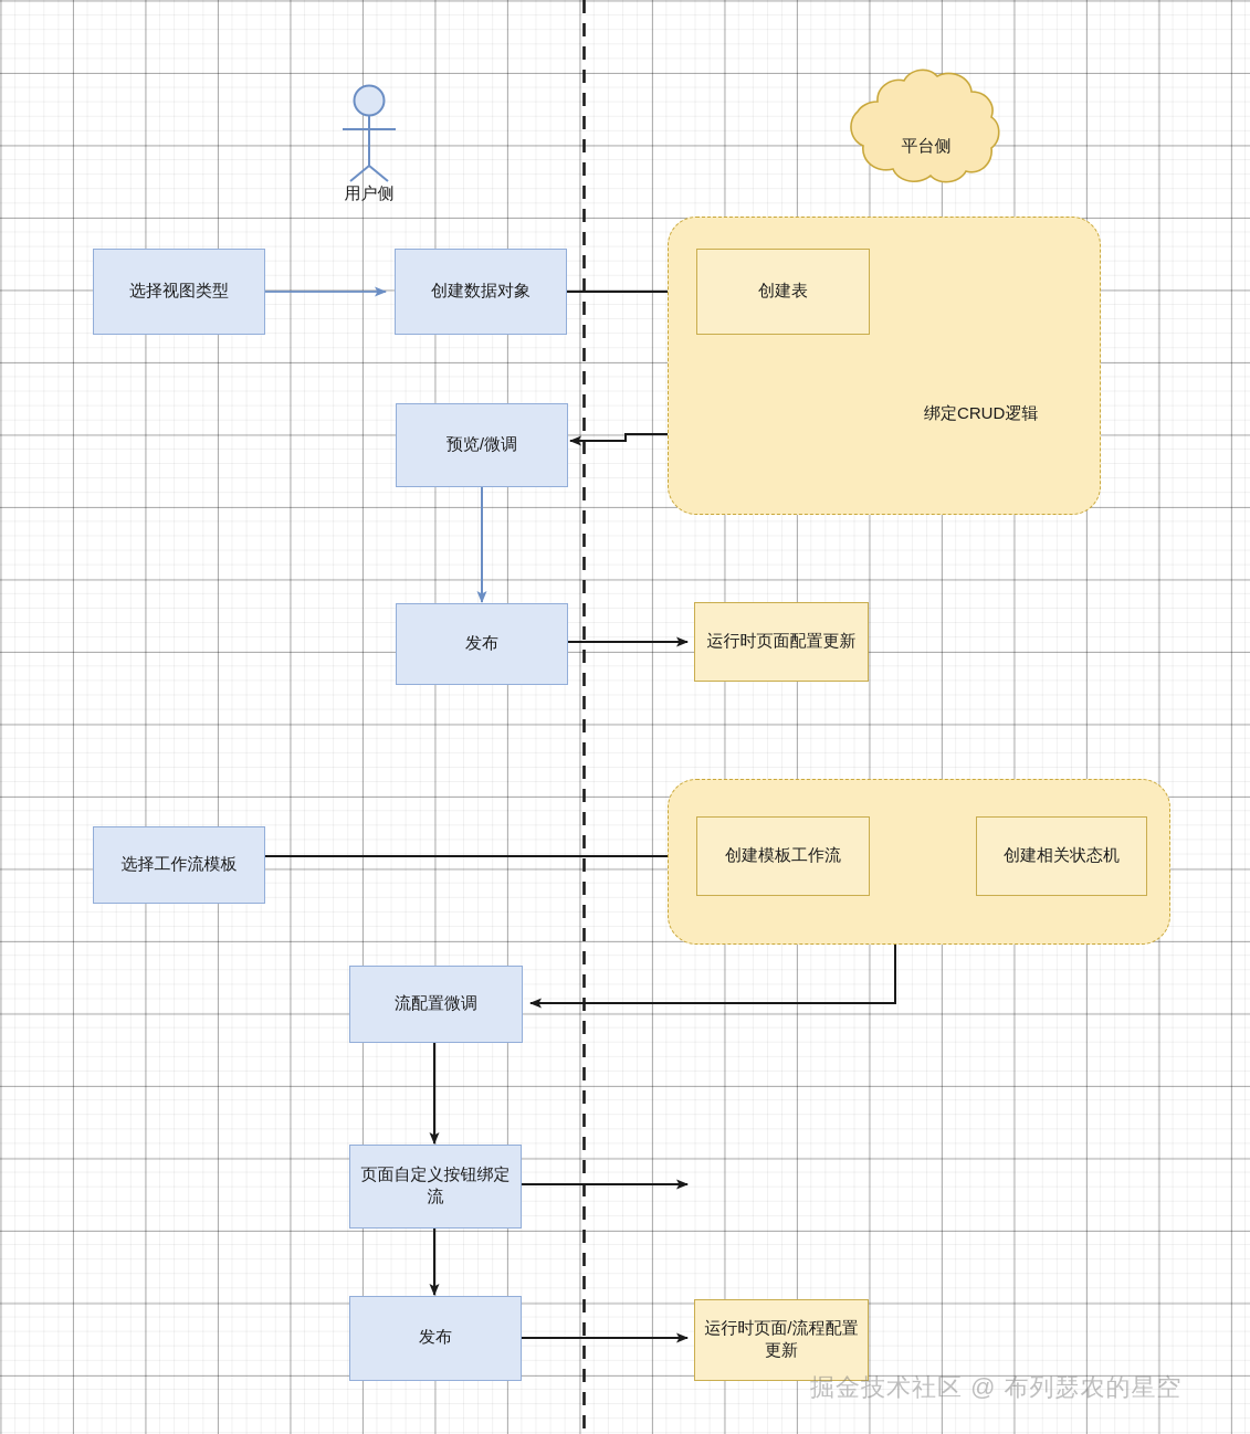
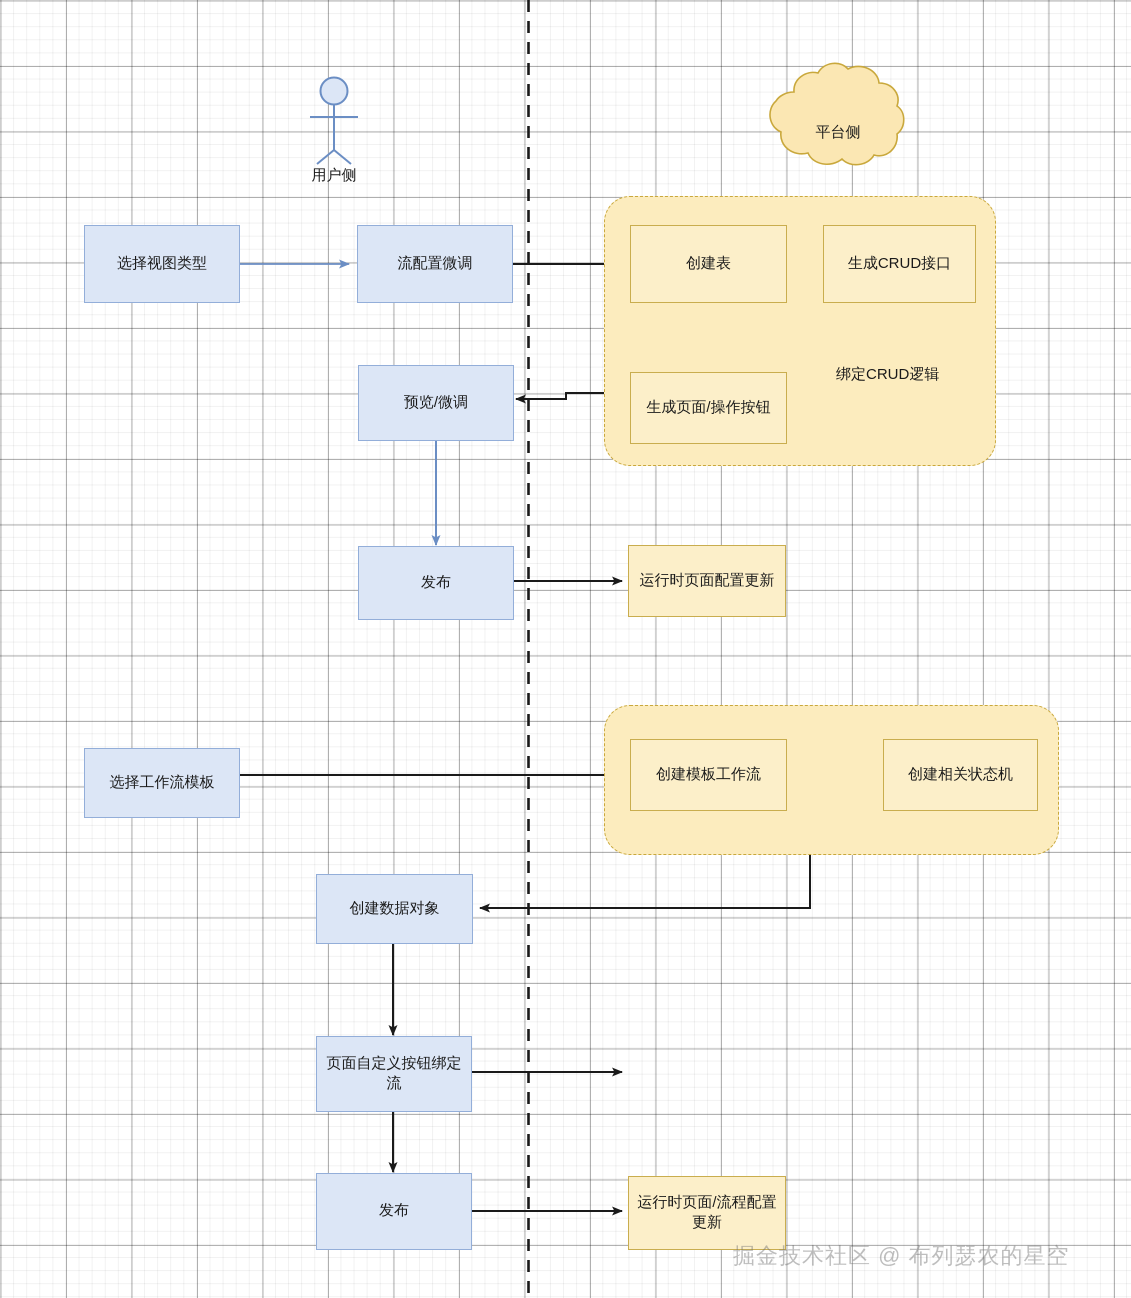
  用户侧
  平台侧
  选择视图类型
- 创建数据对象
+ 流配置微调
  预览/微调
  发布
  创建表
+ 生成CRUD接口
+ 生成页面/操作按钮
  绑定CRUD逻辑
  运行时页面配置更新
  选择工作流模板
- 流配置微调
+ 创建数据对象
  页面自定义按钮绑定
  流
  发布
  创建模板工作流
  创建相关状态机
  运行时页面/流程配置
  更新
  掘金技术社区 @ 布列瑟农的星空
